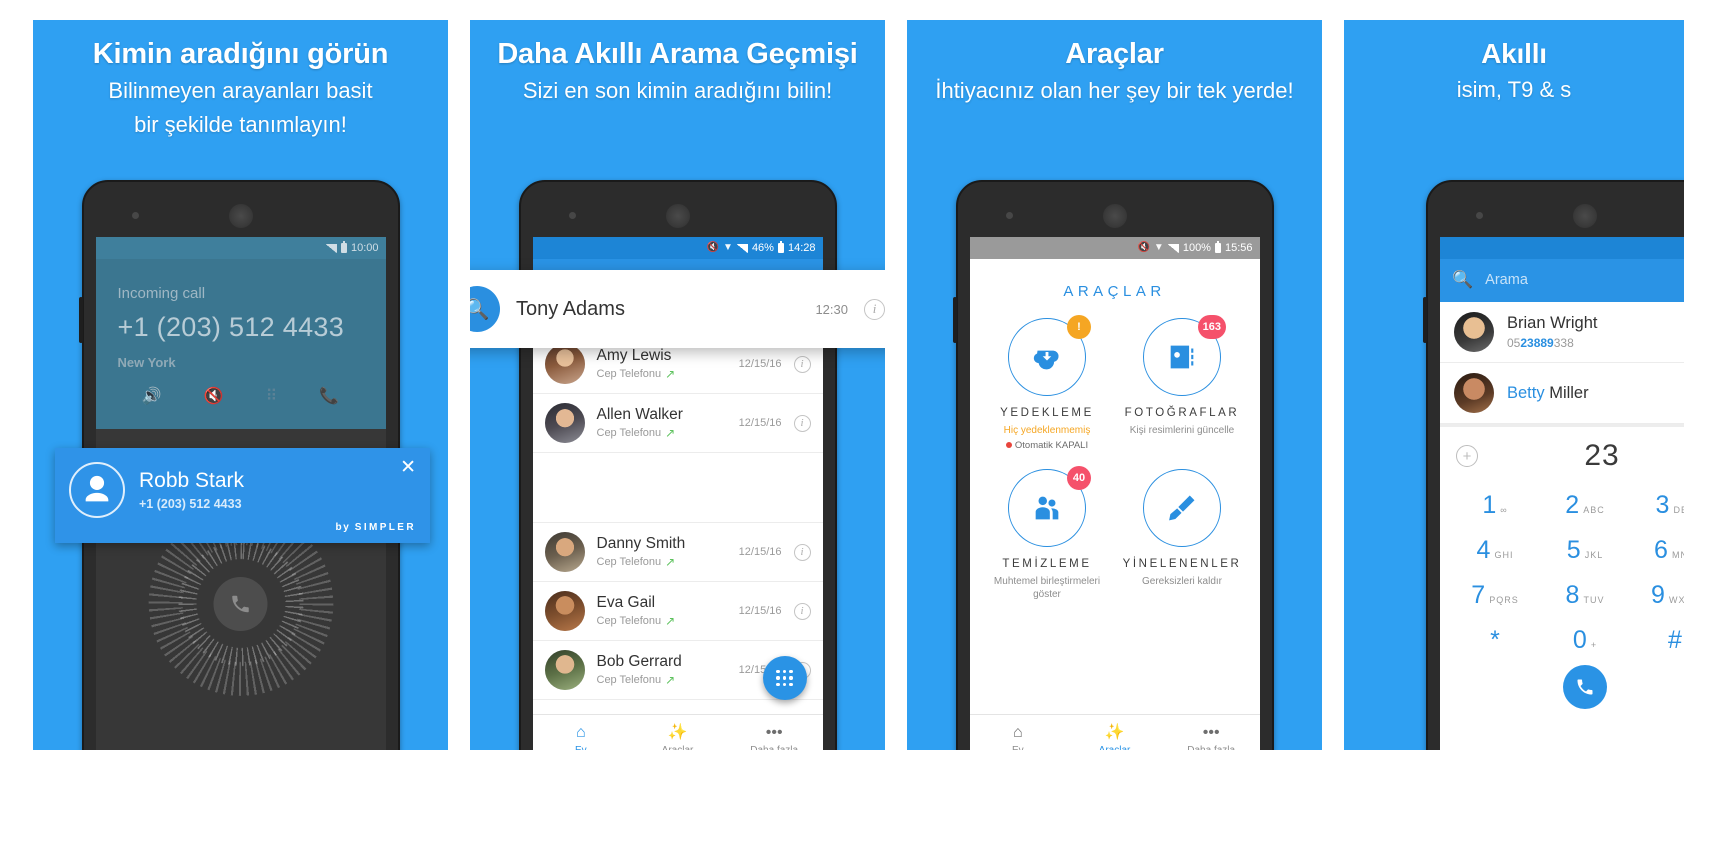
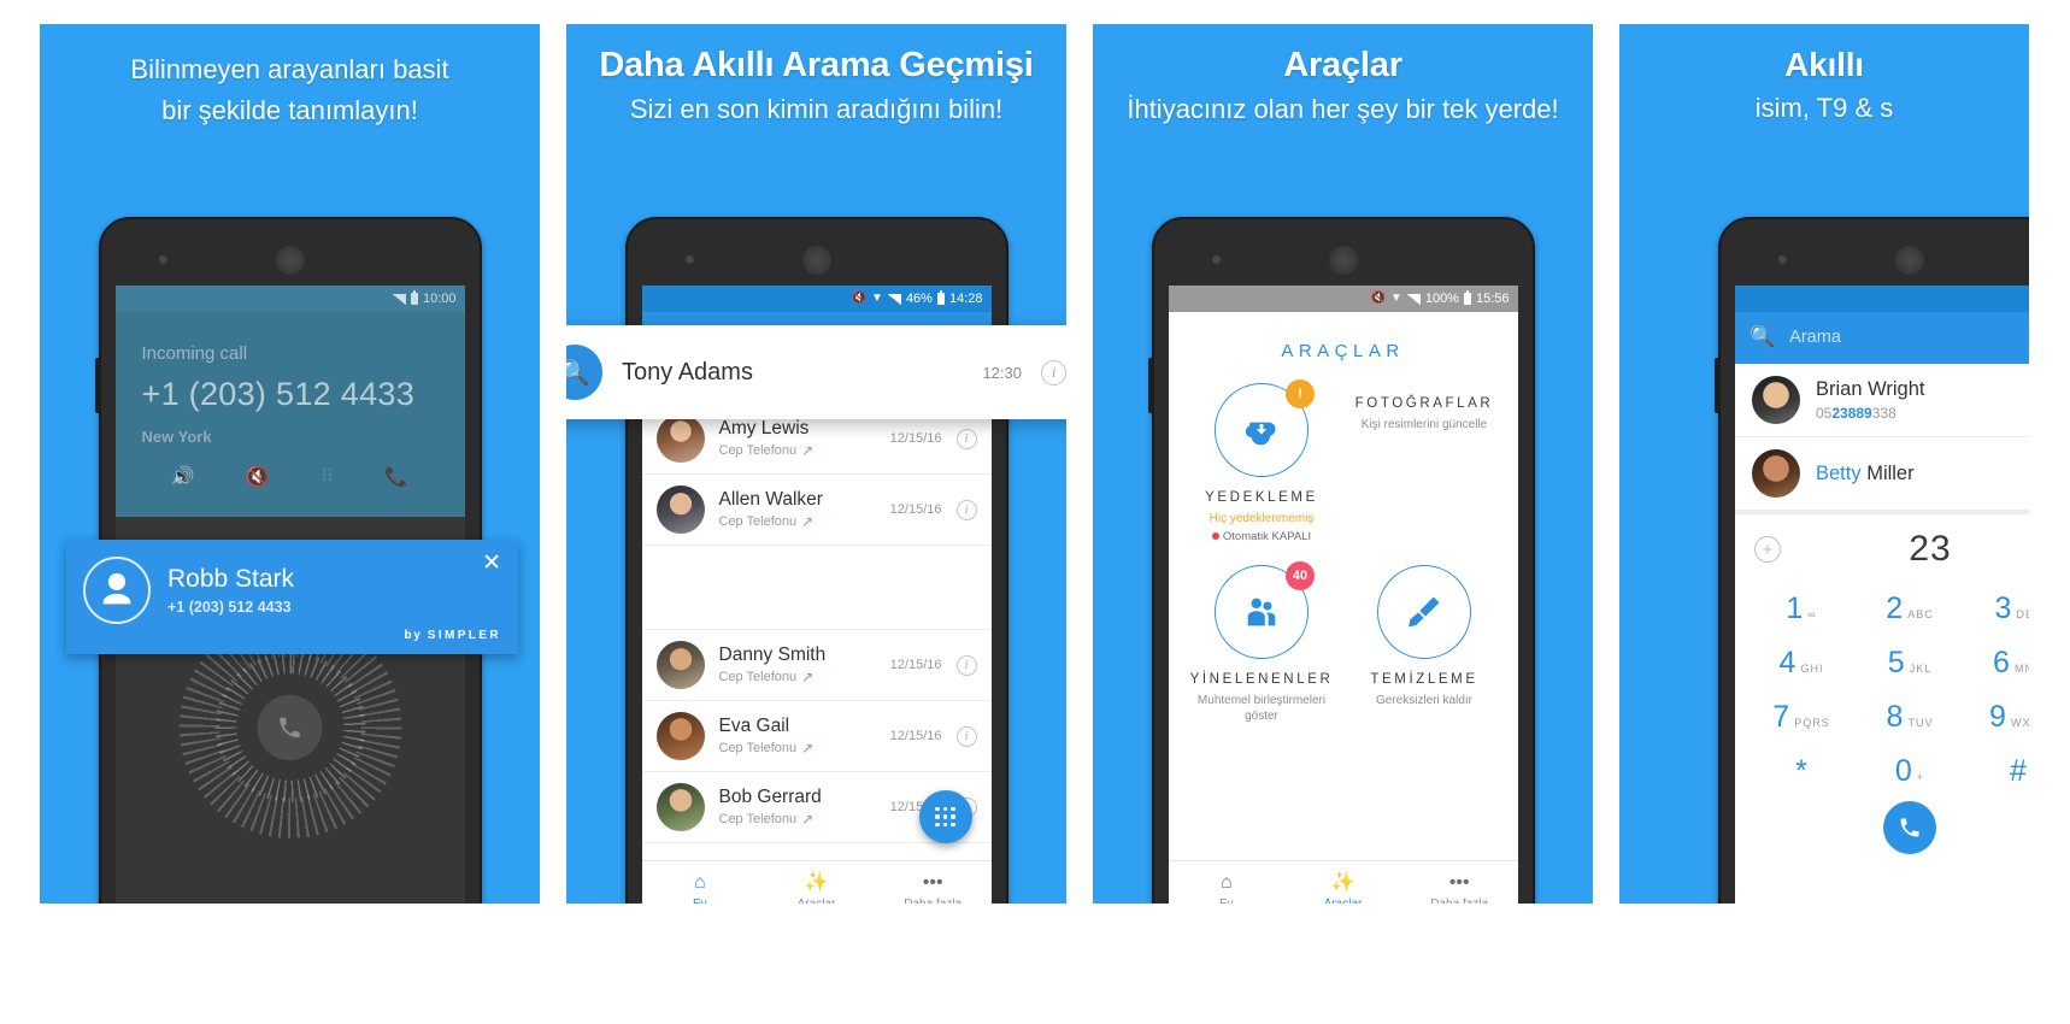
- Kimin aradığını görün
  Bilinmeyen arayanları basit
  bir şekilde tanımlayın!
  10:00
  Incoming call
  +1 (203) 512 4433
  New York
  🔊
  🔇
  ⠿
  📞
  ✕
  Robb Stark
  +1 (203) 512 4433
  by SIMPLER
  Daha Akıllı Arama Geçmişi
  Sizi en son kimin aradığını bilin!
  🔇
  ▼
  46%
  14:28
  Amy Lewis
  Cep Telefonu
  ↗
  12/15/16
  i
  Allen Walker
  Cep Telefonu
  ↗
  12/15/16
  i
  Danny Smith
  Cep Telefonu
  ↗
  12/15/16
  i
  Eva Gail
  Cep Telefonu
  ↗
  12/15/16
  i
  Bob Gerrard
  Cep Telefonu
  ↗
  ⌂
  ✨
  •••
  🔍
  Tony Adams
  12:30
  i
  Araçlar
  İhtiyacınız olan her şey bir tek yerde!
  🔇
  ▼
  100%
  15:56
  ARAÇLAR
  !
  YEDEKLEME
  Hiç yedeklenmemiş
  Otomatik KAPALI
- 163
  FOTOĞRAFLAR
  Kişi resimlerini güncelle
  40
- TEMİZLEME
+ YİNELENENLER
  Muhtemel birleştirmeleri göster
- YİNELENENLER
+ TEMİZLEME
  Gereksizleri kaldır
  ⌂
  ✨
  •••
  Akıllı
  isim, T9 & s
  🔍
  Arama
  Brian Wright
  0523889338
  Betty Miller
  +
  23
  1 ∞
  2 ABC
  4 GHI
  5 JKL
  7 PQRS
  8 TUV
  *
  0 +
  #
